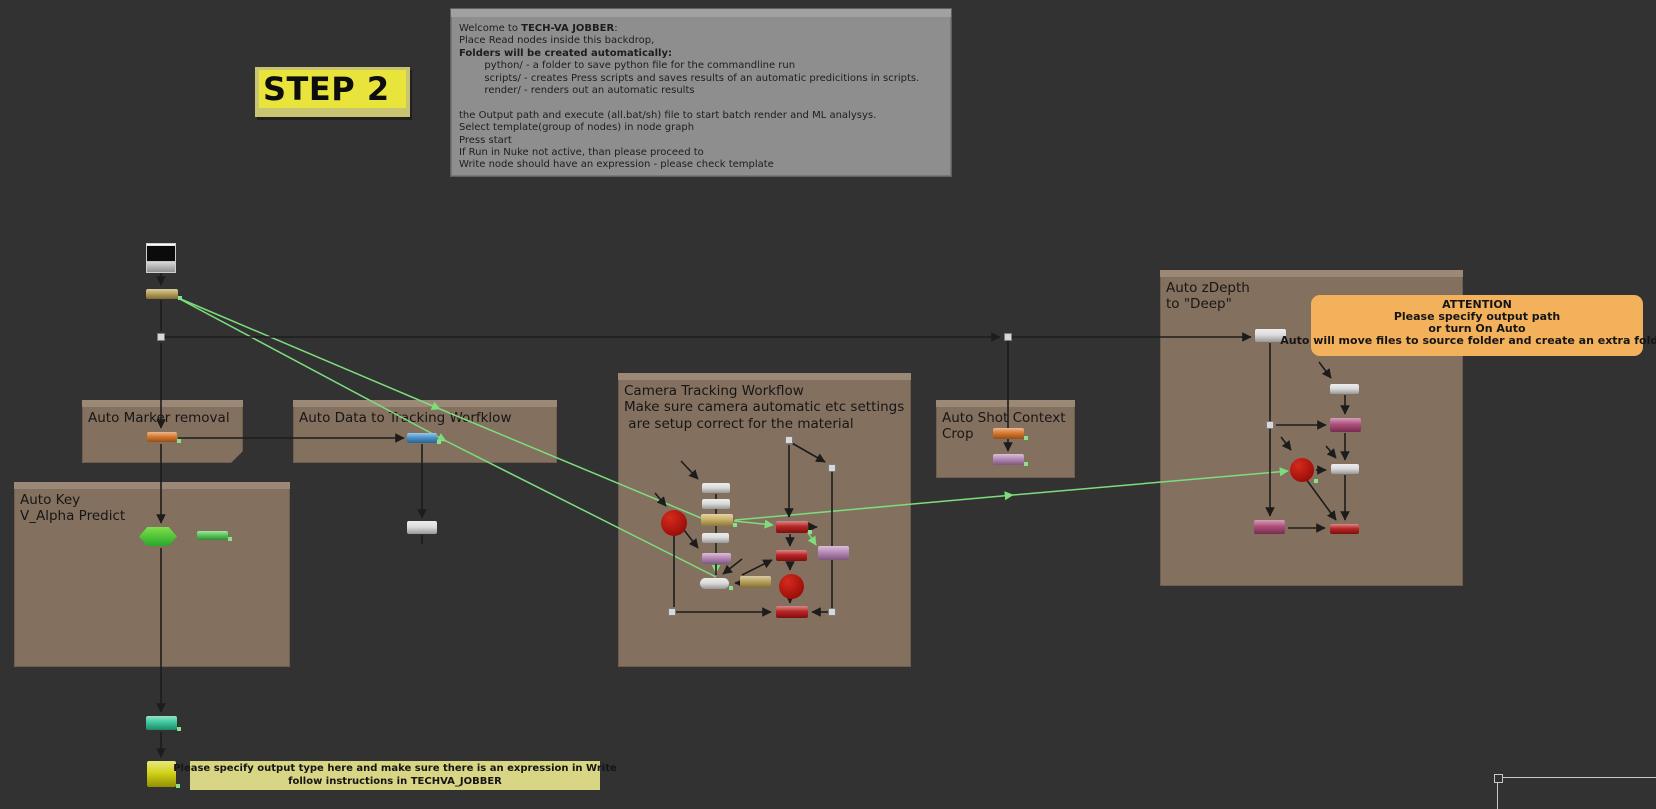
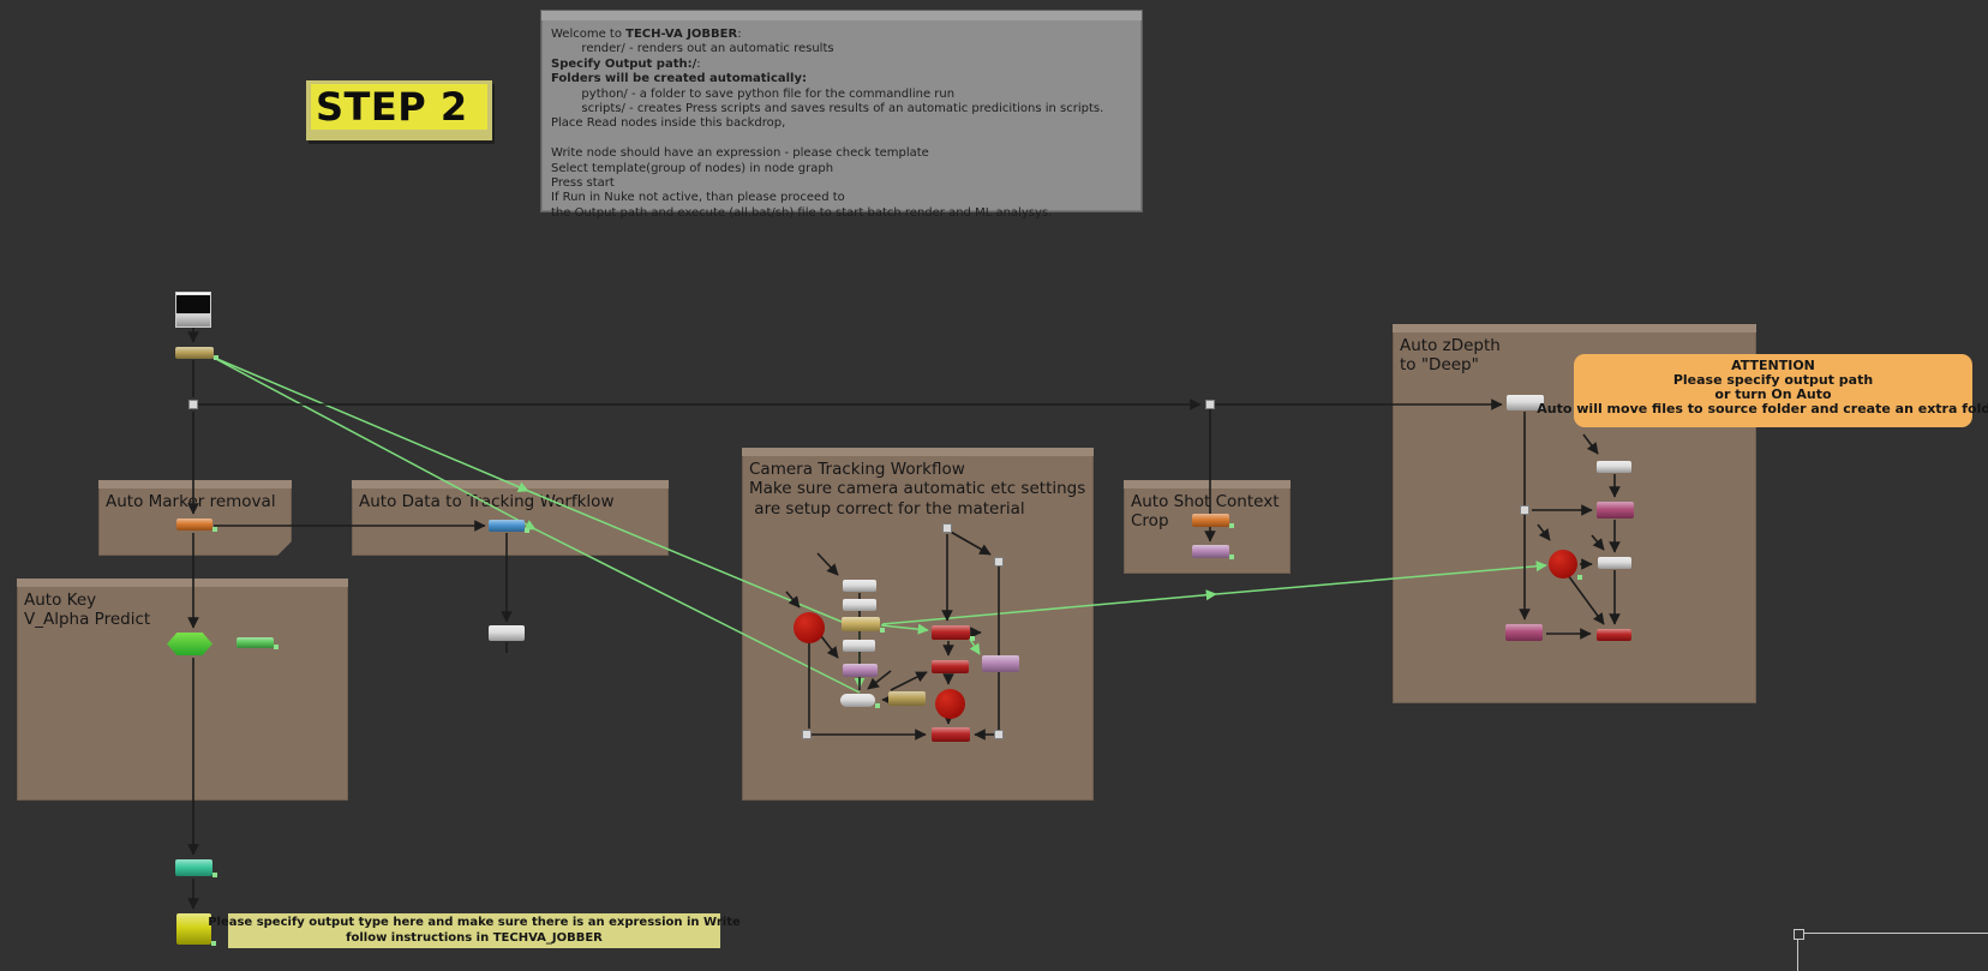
  Welcome to TECH-VA JOBBER:
- Place Read nodes inside this backdrop,
+ render/ - renders out an automatic results
+ Specify Output path:/:
  Folders will be created automatically:
  python/ - a folder to save python file for the commandline run
  scripts/ - creates Press scripts and saves results of an automatic predicitions in scripts.
- render/ - renders out an automatic results
+ Place Read nodes inside this backdrop,
- the Output path and execute (all.bat/sh) file to start batch render and ML analysys.
+ Write node should have an expression - please check template
  Select template(group of nodes) in node graph
  Press start
  If Run in Nuke not active, than please proceed to
- Write node should have an expression - please check template
+ the Output path and execute (all.bat/sh) file to start batch render and ML analysys.
  Auto Markr removal
  Auto Data to Tracking Worfklow
  Camera Tracking Workflow
  Make sure camera automatic etc settings
  are setup correct for the material
  Auto Shot Context
  Crop
  Auto zDepth
  to "Deep"
  Auto Key
  V_Alpha Predict
  STEP 2
  ATTENTION
  Please specify output path
  or turn On Auto
  Auto will move files to source folder and create an extra fold
  Please specify output type here and make sure there is an expression in Write
  follow instructions in TECHVA_JOBBER
